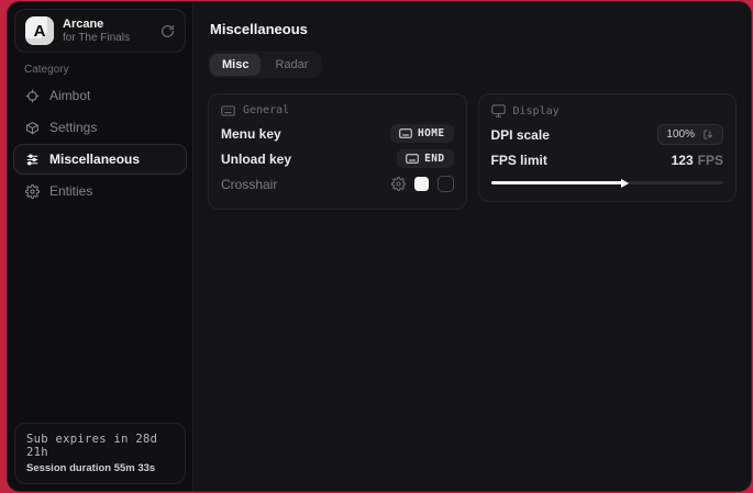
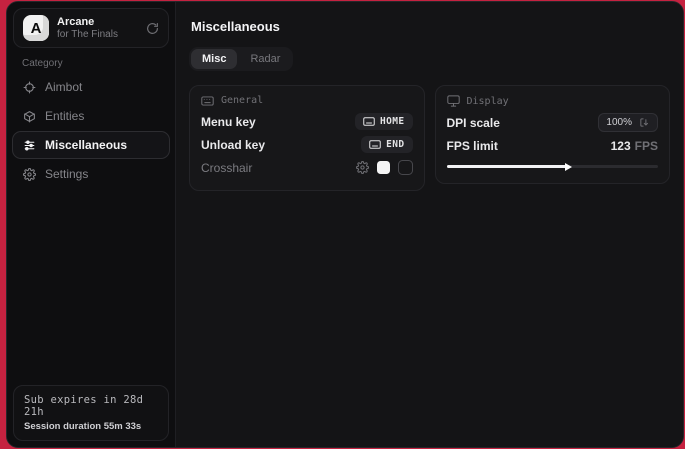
  A
  Arcane
  for The Finals
  Category
  Aimbot
- Settings
+ Entities
  Miscellaneous
- Entities
+ Settings
  Sub expires in 28d 21h
  Session duration 55m 33s
  Miscellaneous
  Misc
  Radar
  General
  Menu key
  HOME
  Unload key
  END
  Crosshair
  Display
  DPI scale
  100%
  FPS limit
  123 FPS
